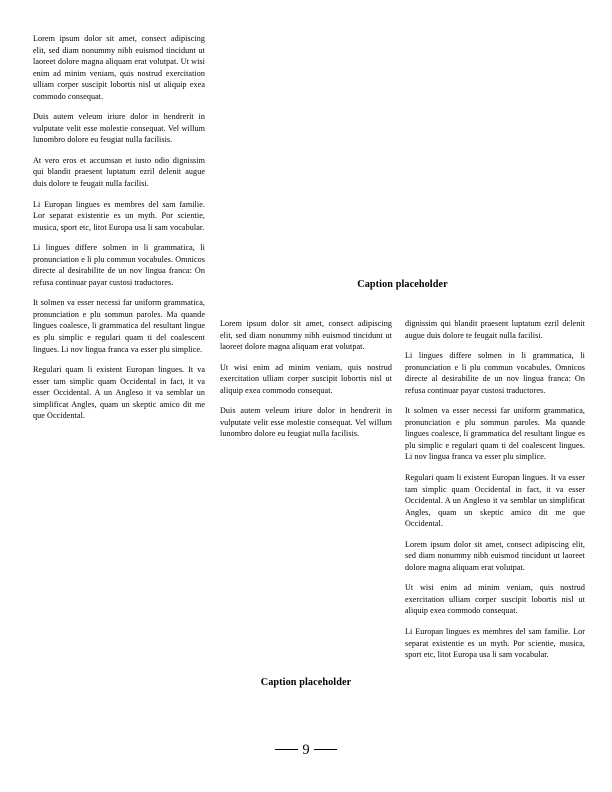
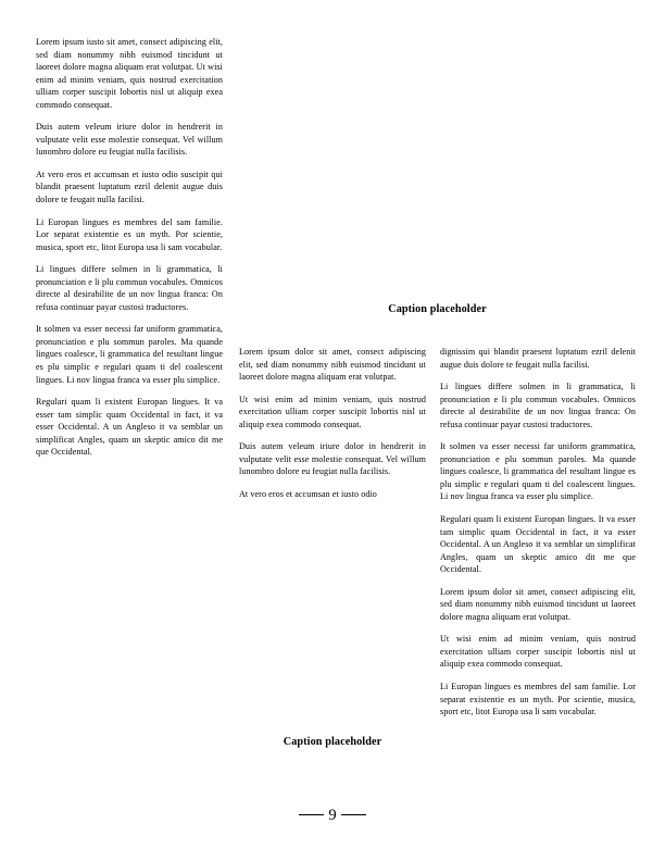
- Lorem ipsum dolor sit amet, consect adipiscing elit, sed diam nonummy nibh euismod tincidunt ut laoreet dolore magna aliquam erat volutpat. Ut wisi enim ad minim veniam, quis nostrud exercitation ulliam corper suscipit lobortis nisl ut aliquip exea commodo consequat.
+ Lorem ipsum iusto sit amet, consect adipiscing elit, sed diam nonummy nibh euismod tincidunt ut laoreet dolore magna aliquam erat volutpat. Ut wisi enim ad minim veniam, quis nostrud exercitation ulliam corper suscipit lobortis nisl ut aliquip exea commodo consequat.
  Duis autem veleum iriure dolor in hendrerit in vulputate velit esse molestie consequat. Vel willum lunombro dolore eu feugiat nulla facilisis.
- At vero eros et accumsan et iusto odio dignissim qui blandit praesent luptatum ezril delenit augue duis dolore te feugait nulla facilisi.
+ At vero eros et accumsan et iusto odio suscipit qui blandit praesent luptatum ezril delenit augue duis dolore te feugait nulla facilisi.
  Li Europan lingues es membres del sam familie. Lor separat existentie es un myth. Por scientie, musica, sport etc, litot Europa usa li sam vocabular.
  Li lingues differe solmen in li grammatica, li pronunciation e li plu commun vocabules. Omnicos directe al desirabilite de un nov lingua franca: On refusa continuar payar custosi traductores.
  It solmen va esser necessi far uniform grammatica, pronunciation e plu sommun paroles. Ma quande lingues coalesce, li grammatica del resultant lingue es plu simplic e regulari quam ti del coalescent lingues. Li nov lingua franca va esser plu simplice.
  Regulari quam li existent Europan lingues. It va esser tam simplic quam Occidental in fact, it va esser Occidental. A un Angleso it va semblar un simplificat Angles, quam un skeptic amico dit me que Occidental.
  Caption placeholder
  Lorem ipsum dolor sit amet, consect adipiscing elit, sed diam nonummy nibh euismod tincidunt ut laoreet dolore magna aliquam erat volutpat.
  Ut wisi enim ad minim veniam, quis nostrud exercitation ulliam corper suscipit lobortis nisl ut aliquip exea commodo consequat.
  Duis autem veleum iriure dolor in hendrerit in vulputate velit esse molestie consequat. Vel willum lunombro dolore eu feugiat nulla facilisis.
+ At vero eros et accumsan et iusto odio
  dignissim qui blandit praesent luptatum ezril delenit augue duis dolore te feugait nulla facilisi.
  Li lingues differe solmen in li grammatica, li pronunciation e li plu commun vocabules. Omnicos directe al desirabilite de un nov lingua franca: On refusa continuar payar custosi traductores.
  It solmen va esser necessi far uniform grammatica, pronunciation e plu sommun paroles. Ma quande lingues coalesce, li grammatica del resultant lingue es plu simplic e regulari quam ti del coalescent lingues. Li nov lingua franca va esser plu simplice.
  Regulari quam li existent Europan lingues. It va esser tam simplic quam Occidental in fact, it va esser Occidental. A un Angleso it va semblar un simplificat Angles, quam un skeptic amico dit me que Occidental.
  Lorem ipsum dolor sit amet, consect adipiscing elit, sed diam nonummy nibh euismod tincidunt ut laoreet dolore magna aliquam erat volutpat.
  Ut wisi enim ad minim veniam, quis nostrud exercitation ulliam corper suscipit lobortis nisl ut aliquip exea commodo consequat.
  Li Europan lingues es membres del sam familie. Lor separat existentie es un myth. Por scientie, musica, sport etc, litot Europa usa li sam vocabular.
  Caption placeholder
  9
